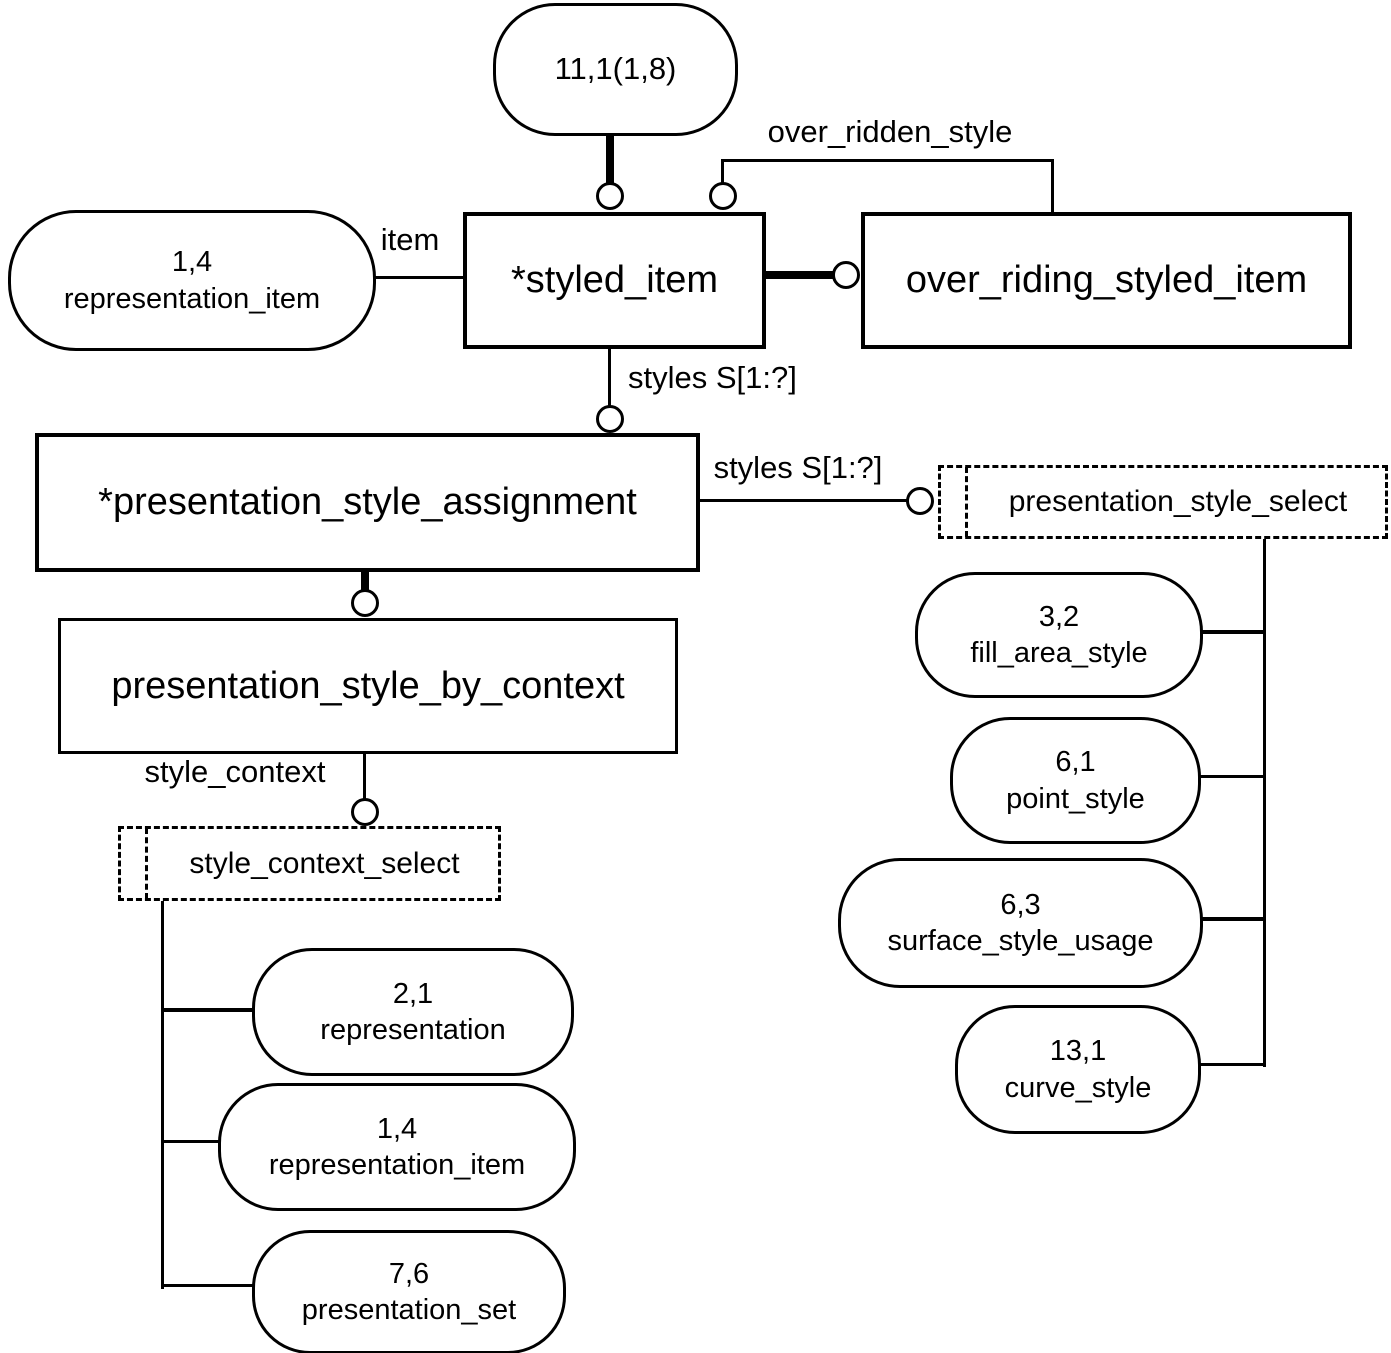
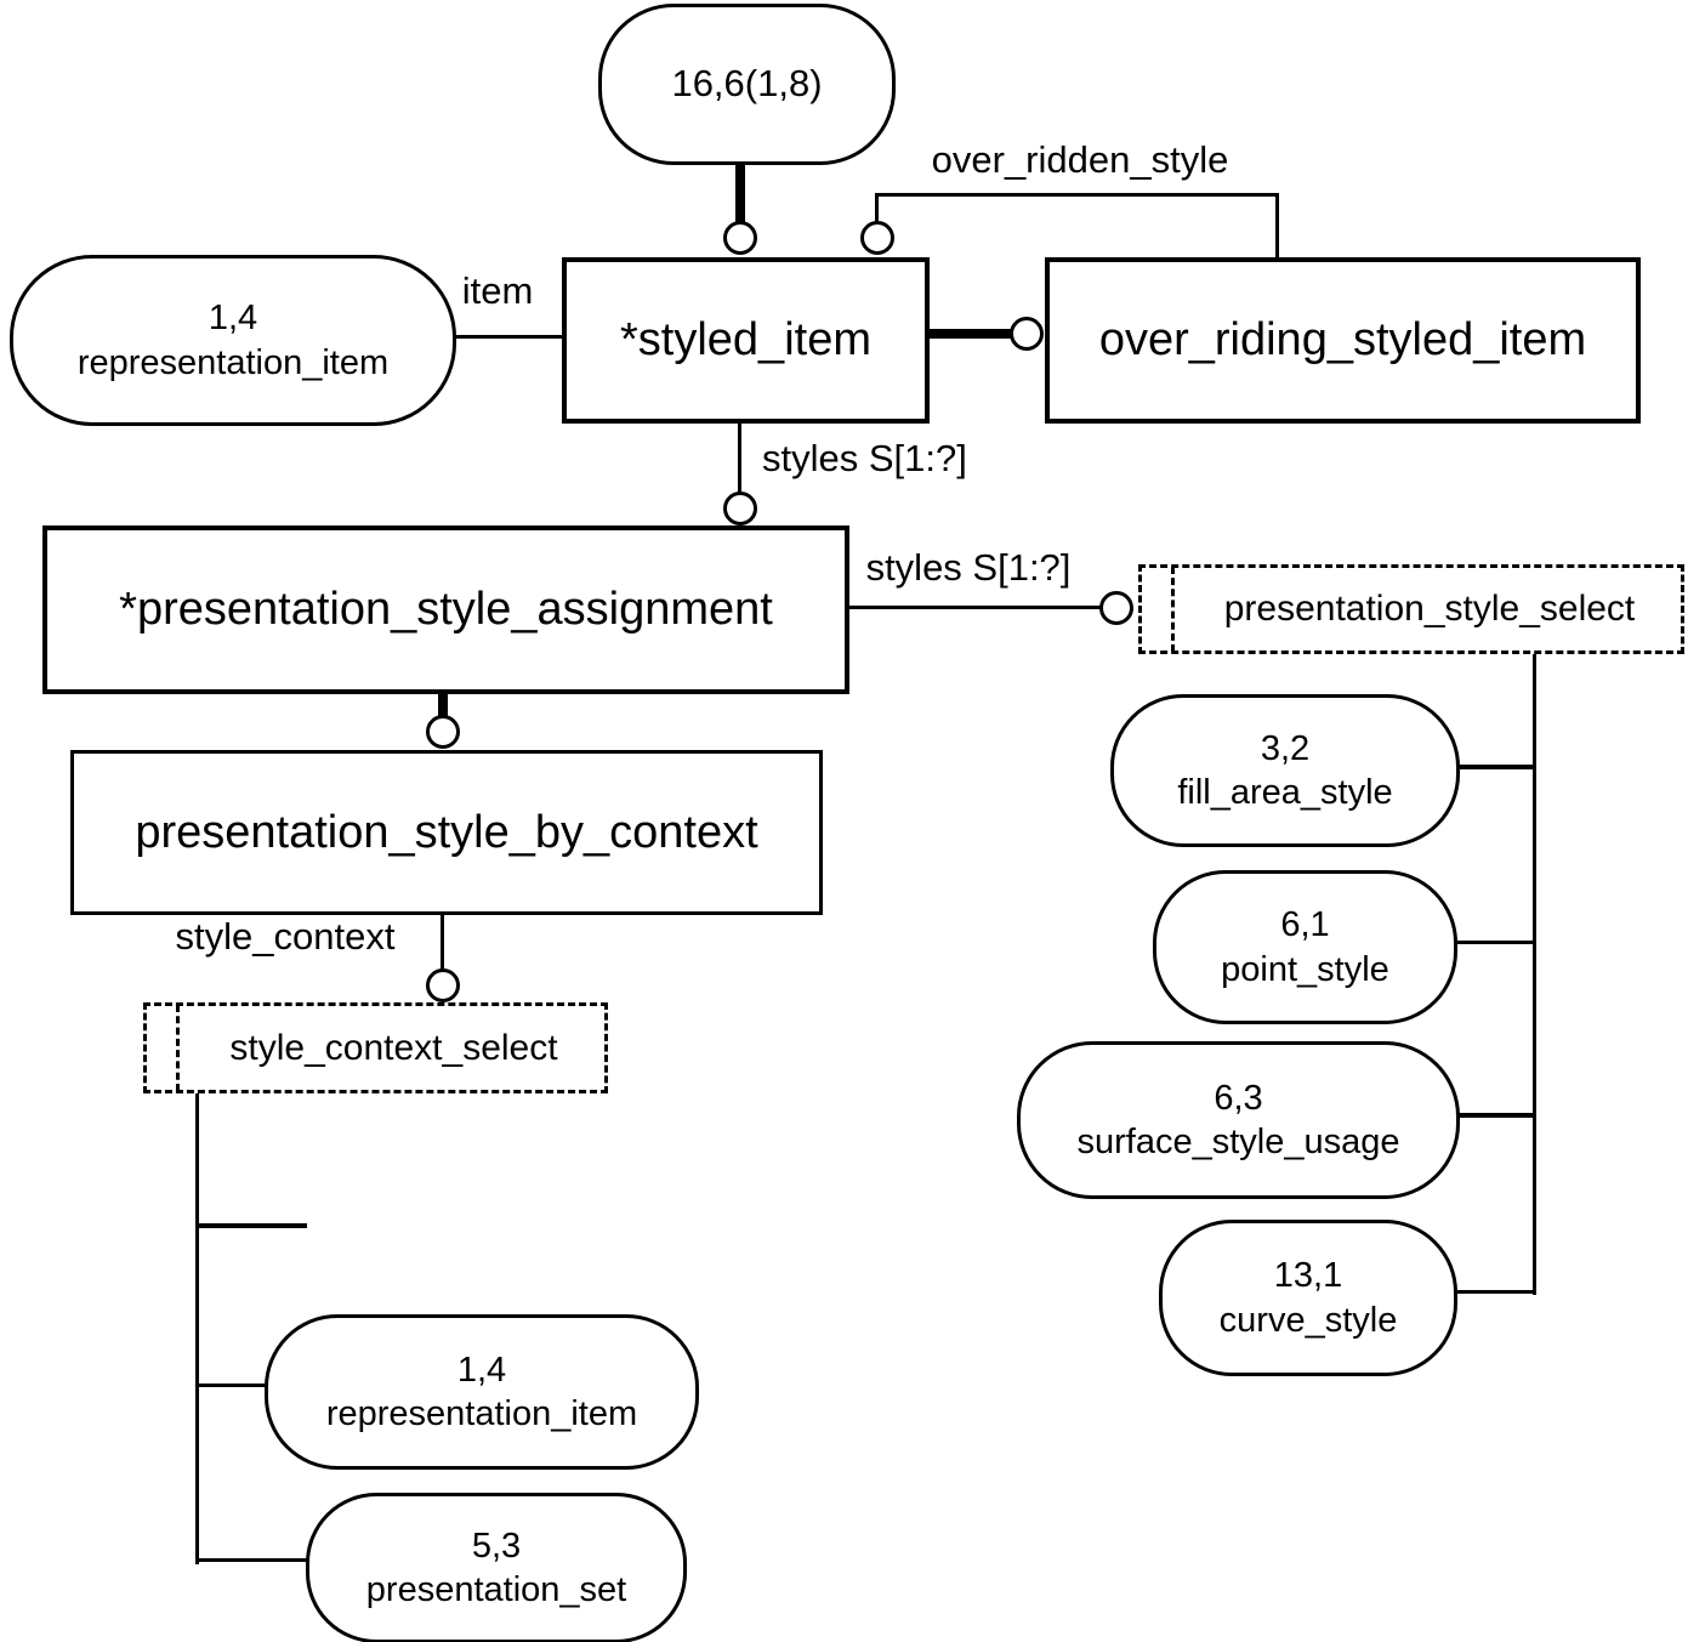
  over_ridden_style
  item
  styles S[1:?]
  styles S[1:?]
  style_context
- 11,1(1,8)
+ 16,6(1,8)
  1,4
  representation_item
  *styled_item
  over_riding_styled_item
  *presentation_style_assignment
  presentation_style_by_context
  presentation_style_select
  style_context_select
  3,2
  fill_area_style
  6,1
  point_style
  6,3
  surface_style_usage
  13,1
  curve_style
- 2,1
- representation
  1,4
  representation_item
- 7,6
+ 5,3
  presentation_set
